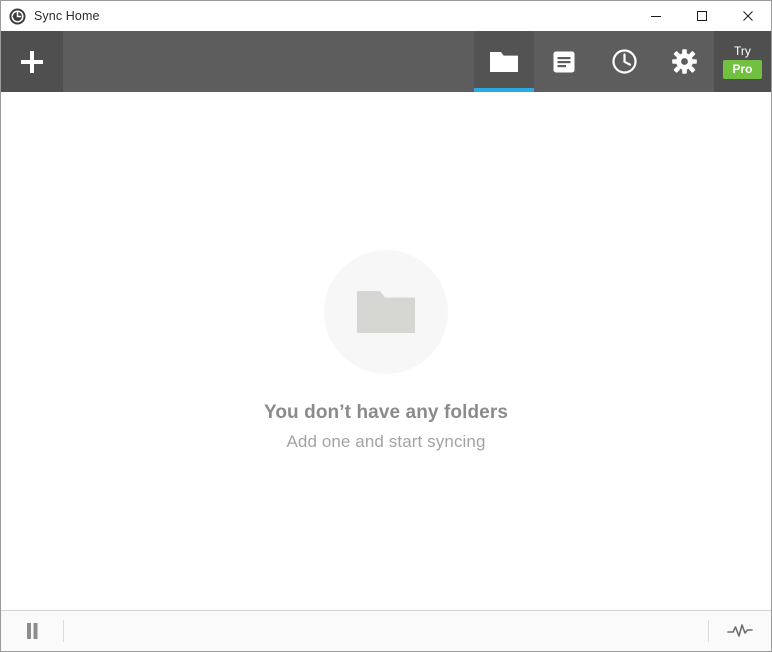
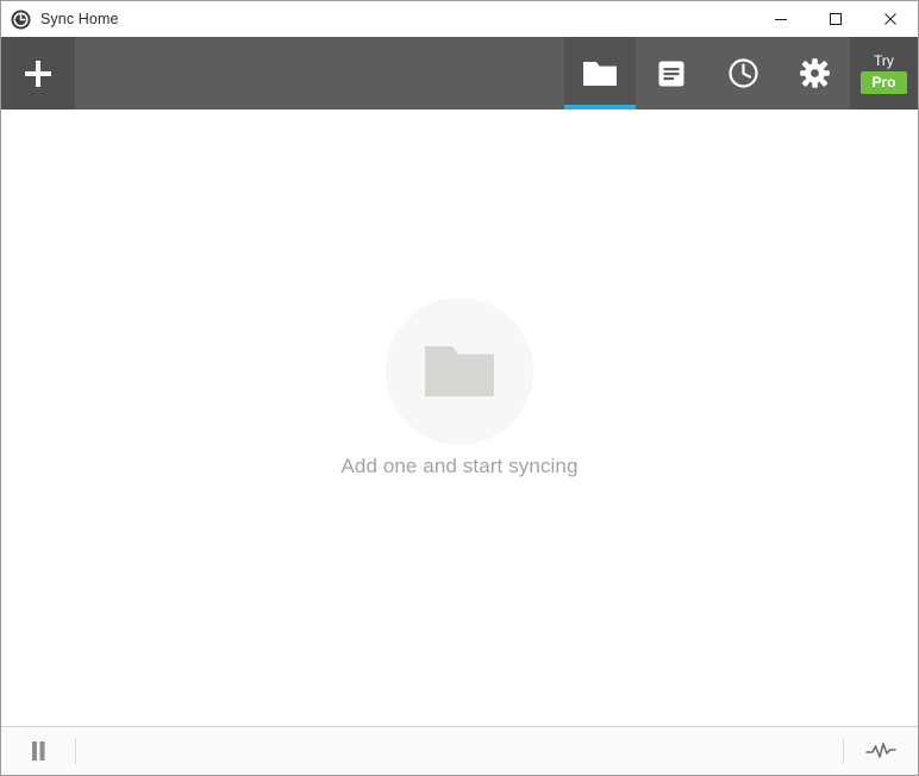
  Sync Home
  Try
  Pro
- You don’t have any folders
  Add one and start syncing
